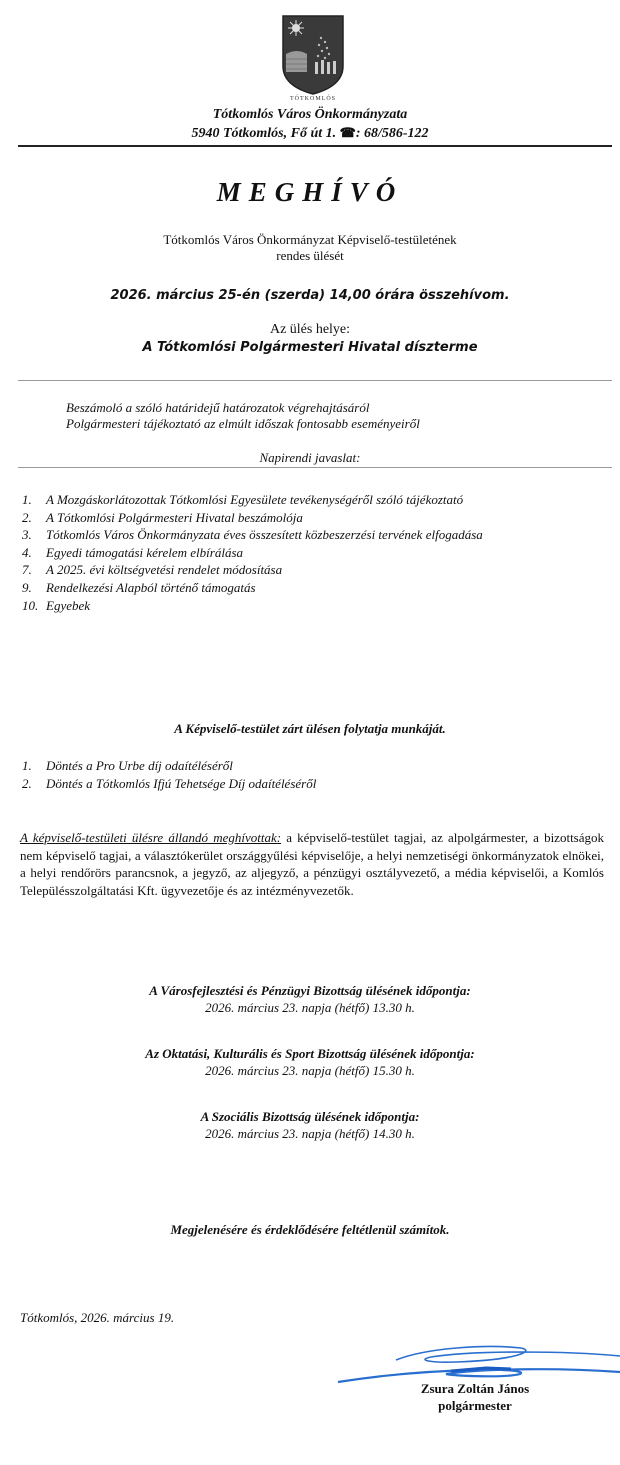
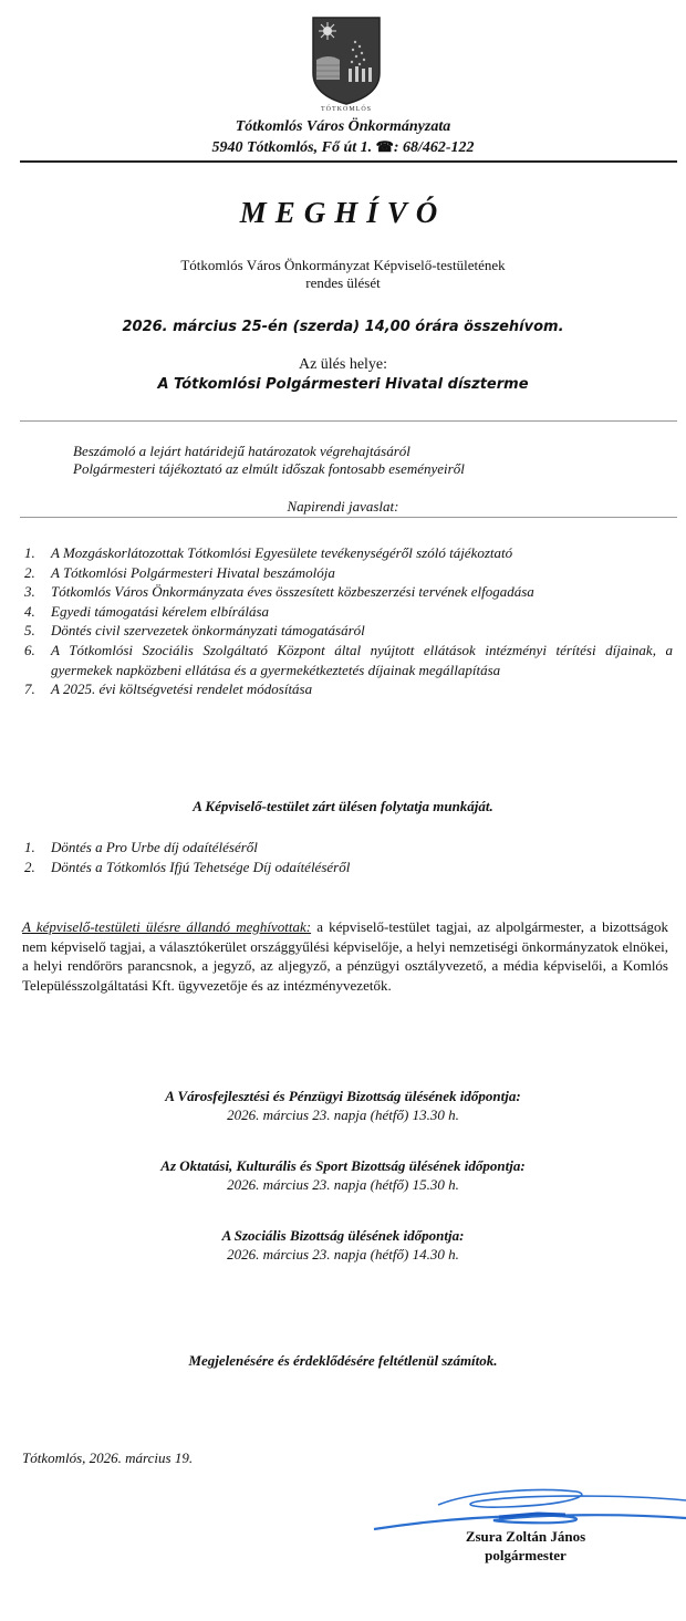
  Tótkomlós Város Önkormányzata
- 5940 Tótkomlós, Fő út 1. ☎: 68/586-122
+ 5940 Tótkomlós, Fő út 1. ☎: 68/462-122
  MEGHÍVÓ
  Tótkomlós Város Önkormányzat Képviselő-testületének
  rendes ülését
  2026. március 25-én (szerda) 14,00 órára összehívom.
  Az ülés helye:
  A Tótkomlósi Polgármesteri Hivatal díszterme
- Beszámoló a szóló határidejű határozatok végrehajtásáról
+ Beszámoló a lejárt határidejű határozatok végrehajtásáról
  Polgármesteri tájékoztató az elmúlt időszak fontosabb eseményeiről
  Napirendi javaslat:
  1.
  A Mozgáskorlátozottak Tótkomlósi Egyesülete tevékenységéről szóló tájékoztató
  2.
  A Tótkomlósi Polgármesteri Hivatal beszámolója
  3.
  Tótkomlós Város Önkormányzata éves összesített közbeszerzési tervének elfogadása
  4.
  Egyedi támogatási kérelem elbírálása
+ 5.
+ Döntés civil szervezetek önkormányzati támogatásáról
+ 6.
+ A Tótkomlósi Szociális Szolgáltató Központ által nyújtott ellátások intézményi térítési díjainak, a gyermekek napközbeni ellátása és a gyermekétkeztetés díjainak megállapítása
  7.
  A 2025. évi költségvetési rendelet módosítása
- 9.
- Rendelkezési Alapból történő támogatás
- 10.
- Egyebek
  A Képviselő-testület zárt ülésen folytatja munkáját.
  1.
  Döntés a Pro Urbe díj odaítéléséről
  2.
  Döntés a Tótkomlós Ifjú Tehetsége Díj odaítéléséről
  A képviselő-testületi ülésre állandó meghívottak: a képviselő-testület tagjai, az alpolgármester, a bizottságok nem képviselő tagjai, a választókerület országgyűlési képviselője, a helyi nemzetiségi önkormányzatok elnökei, a helyi rendőrörs parancsnok, a jegyző, az aljegyző, a pénzügyi osztályvezető, a média képviselői, a Komlós Településszolgáltatási Kft. ügyvezetője és az intézményvezetők.
  A Városfejlesztési és Pénzügyi Bizottság ülésének időpontja:
  2026. március 23. napja (hétfő) 13.30 h.
  Az Oktatási, Kulturális és Sport Bizottság ülésének időpontja:
  2026. március 23. napja (hétfő) 15.30 h.
  A Szociális Bizottság ülésének időpontja:
  2026. március 23. napja (hétfő) 14.30 h.
  Megjelenésére és érdeklődésére feltétlenül számítok.
  Tótkomlós, 2026. március 19.
  Zsura Zoltán János
  polgármester
